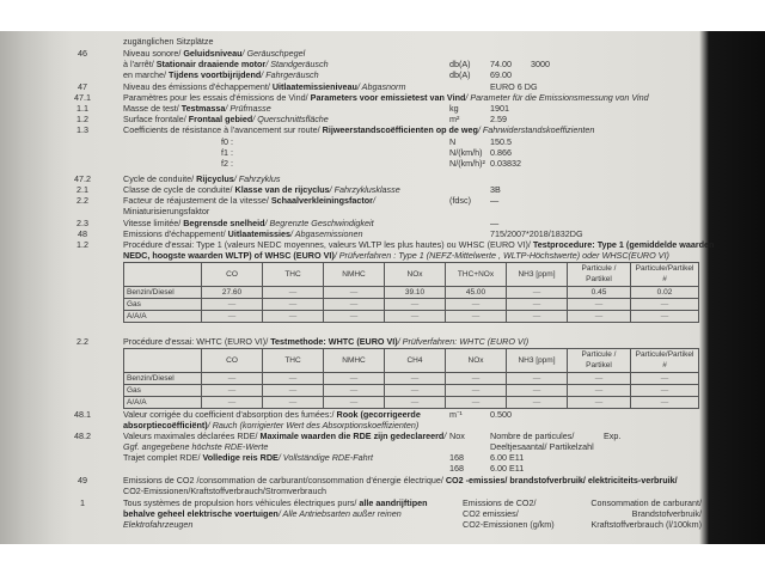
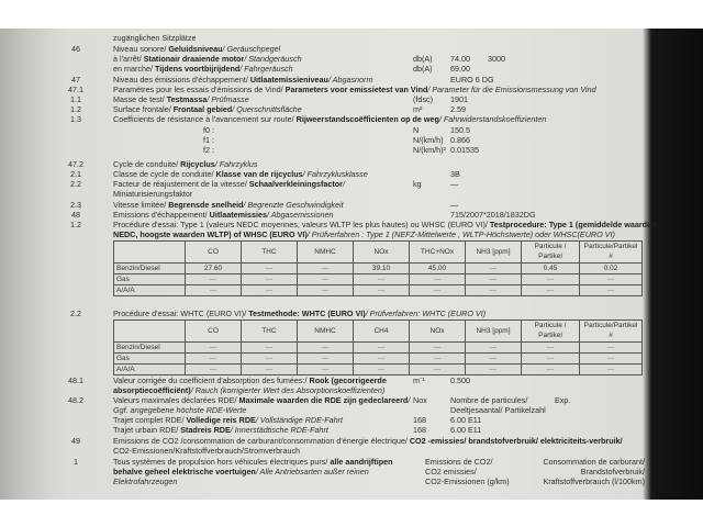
  zugänglichen Sitzplätze
  46
  Niveau sonore/ Geluidsniveau/ Geräuschpegel
  à l'arrêt/ Stationair draaiende motor/ Standgeräusch
  db(A)
  74.00
  3000
  en marche/ Tijdens voortbijrijdend/ Fahrgeräusch
  db(A)
  69.00
  47
  Niveau des émissions d'échappement/ Uitlaatemissieniveau/ Abgasnorm
  EURO 6 DG
  47.1
  Paramètres pour les essais d'émissions de Vind/ Parameters voor emissietest van Vind/ Parameter für die Emissionsmessung von Vind
  1.1
  Masse de test/ Testmassa/ Prüfmasse
- kg
+ (fdsc)
  1901
  1.2
  Surface frontale/ Frontaal gebied/ Querschnittsfläche
  m²
  2.59
  1.3
  Coefficients de résistance à l'avancement sur route/ Rijweerstandscoëfficienten op de weg/ Fahrwiderstandskoeffizienten
  f0 :
  N
  150.5
  f1 :
  N/(km/h)
  0.866
  f2 :
  N/(km/h)²
- 0.03832
+ 0.01535
  47.2
  Cycle de conduite/ Rijcyclus/ Fahrzyklus
  2.1
  Classe de cycle de conduite/ Klasse van de rijcyclus/ Fahrzyklusklasse
  3B
  2.2
  Facteur de réajustement de la vitesse/ Schaalverkleiningsfactor/
- (fdsc)
+ kg
  —
  Miniaturisierungsfaktor
  2.3
  Vitesse limitée/ Begrensde snelheid/ Begrenzte Geschwindigkeit
  —
  48
  Emissions d'échappement/ Uitlaatemissies/ Abgasemissionen
  715/2007*2018/1832DG
  1.2
  Procédure d'essai: Type 1 (valeurs NEDC moyennes, valeurs WLTP les plus hautes) ou WHSC (EURO VI)/ Testprocedure: Type 1 (gemiddelde waarden
  NEDC, hoogste waarden WLTP) of WHSC (EURO VI)/ Prüfverfahren : Type 1 (NEFZ-Mittelwerte , WLTP-Höchstwerte) oder WHSC(EURO VI)
  2.2
  Procédure d'essai: WHTC (EURO VI)/ Testmethode: WHTC (EURO VI)/ Prüfverfahren: WHTC (EURO VI)
  48.1
  Valeur corrigée du coefficient d'absorption des fumées:/ Rook (gecorrigeerde
  m⁻¹
  0.500
  absorptiecoëfficiënt)/ Rauch (korrigierter Wert des Absorptionskoeffizienten)
  48.2
  Valeurs maximales déclarées RDE/ Maximale waarden die RDE zijn gedeclareerd/
  Nox
  Nombre de particules/
  Exp.
  Ggf. angegebene höchste RDE-Werte
  Deeltjesaantal/ Partikelzahl
  Trajet complet RDE/ Volledige reis RDE/ Vollständige RDE-Fahrt
  168
  6.00 E11
+ Trajet urbain RDE/ Stadreis RDE/ Innerstädtische RDE-Fahrt
  168
  6.00 E11
  49
  Emissions de CO2 /consommation de carburant/consommation d'énergie électrique/ CO2 -emissies/ brandstofverbruik/ elektriciteits-verbruik/
  CO2-Emissionen/Kraftstoffverbrauch/Stromverbrauch
  1
  Tous systèmes de propulsion hors véhicules électriques purs/ alle aandrijftipen
  behalve geheel elektrische voertuigen/ Alle Antriebsarten außer reinen
  Elektrofahrzeugen
  Emissions de CO2/
  CO2 emissies/
  CO2-Emissionen (g/km)
  Consommation de carburant/
  Brandstofverbruik/
  Kraftstoffverbrauch (l/100km)
